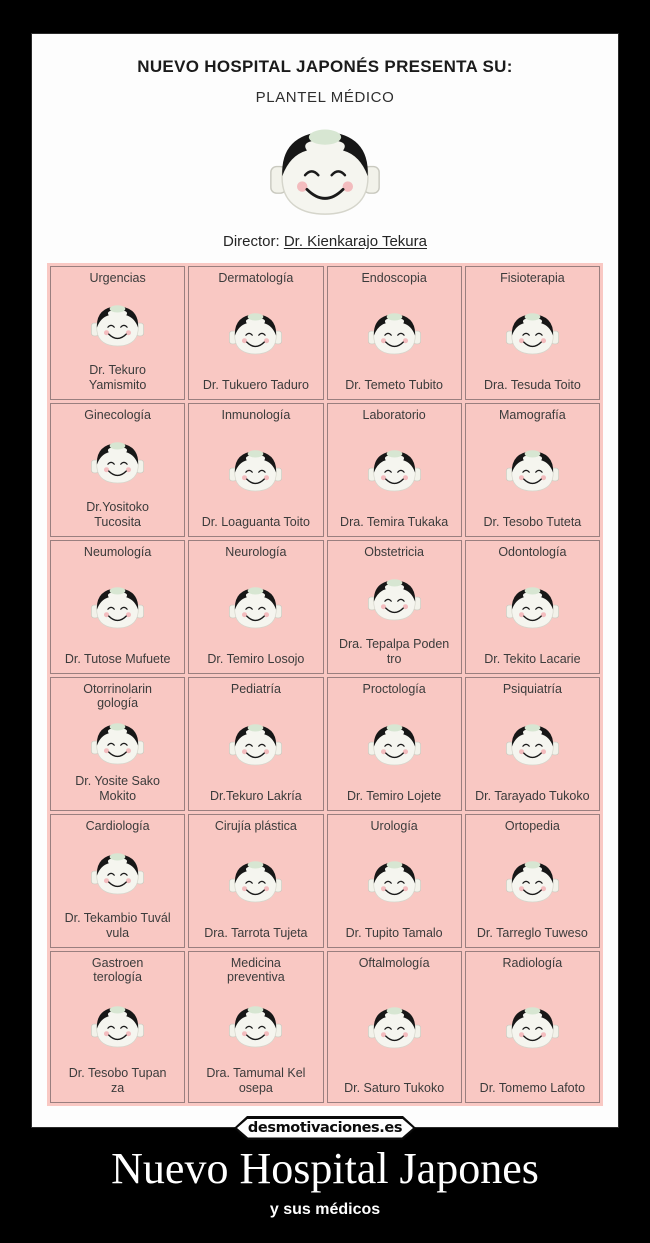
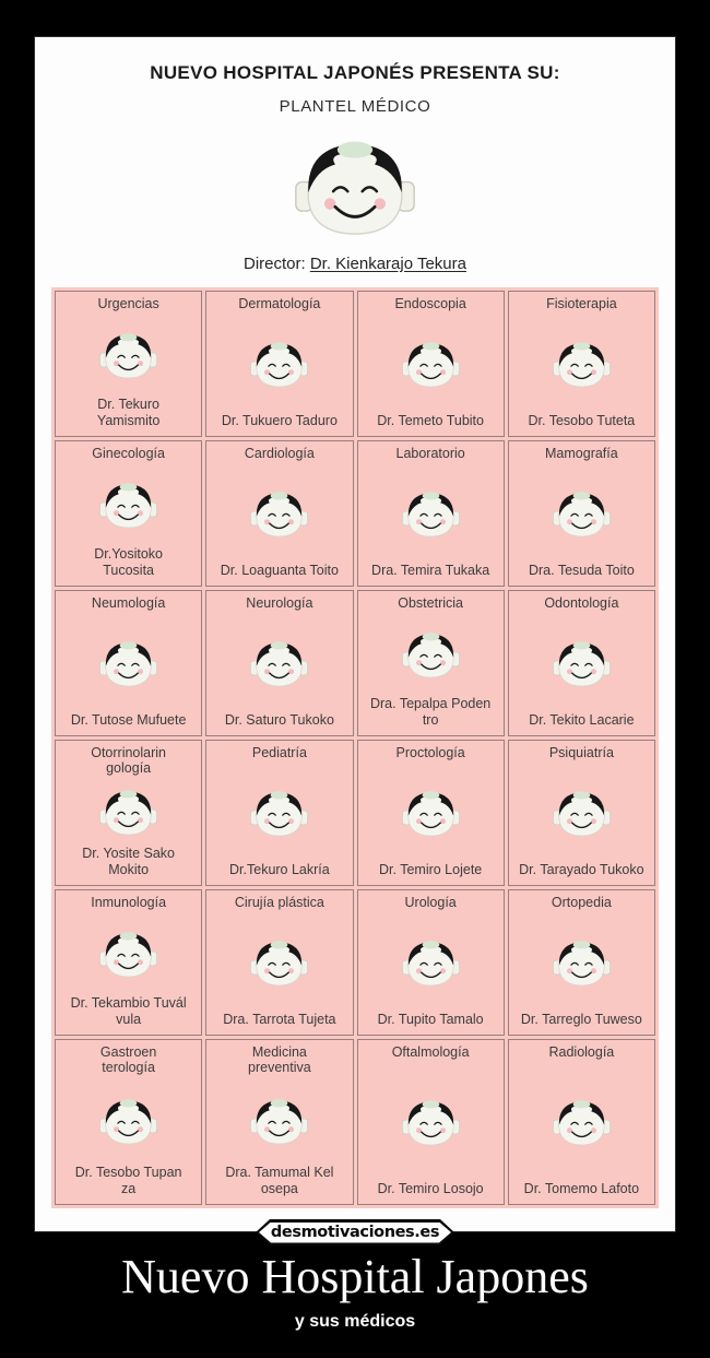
  NUEVO HOSPITAL JAPONÉS PRESENTA SU:
  PLANTEL MÉDICO
  Director: Dr. Kienkarajo Tekura
  Urgencias
  Dr. Tekuro
  Yamismito
  Dermatología
  Dr. Tukuero Taduro
  Endoscopia
  Dr. Temeto Tubito
  Fisioterapia
- Dra. Tesuda Toito
+ Dr. Tesobo Tuteta
  Ginecología
  Dr.Yositoko
  Tucosita
- Inmunología
+ Cardiología
  Dr. Loaguanta Toito
  Laboratorio
  Dra. Temira Tukaka
  Mamografía
- Dr. Tesobo Tuteta
+ Dra. Tesuda Toito
  Neumología
  Dr. Tutose Mufuete
  Neurología
- Dr. Temiro Losojo
+ Dr. Saturo Tukoko
  Obstetricia
  Dra. Tepalpa Poden
  tro
  Odontología
  Dr. Tekito Lacarie
  Otorrinolarin
  gología
  Dr. Yosite Sako
  Mokito
  Pediatría
  Dr.Tekuro Lakría
  Proctología
  Dr. Temiro Lojete
  Psiquiatría
  Dr. Tarayado Tukoko
- Cardiología
+ Inmunología
  Dr. Tekambio Tuvál
  vula
  Cirujía plástica
  Dra. Tarrota Tujeta
  Urología
  Dr. Tupito Tamalo
  Ortopedia
  Dr. Tarreglo Tuweso
  Gastroen
  terología
  Dr. Tesobo Tupan
  za
  Medicina
  preventiva
  Dra. Tamumal Kel
  osepa
  Oftalmología
- Dr. Saturo Tukoko
+ Dr. Temiro Losojo
  Radiología
  Dr. Tomemo Lafoto
  desmotivaciones.es
  Nuevo Hospital Japones
  y sus médicos
